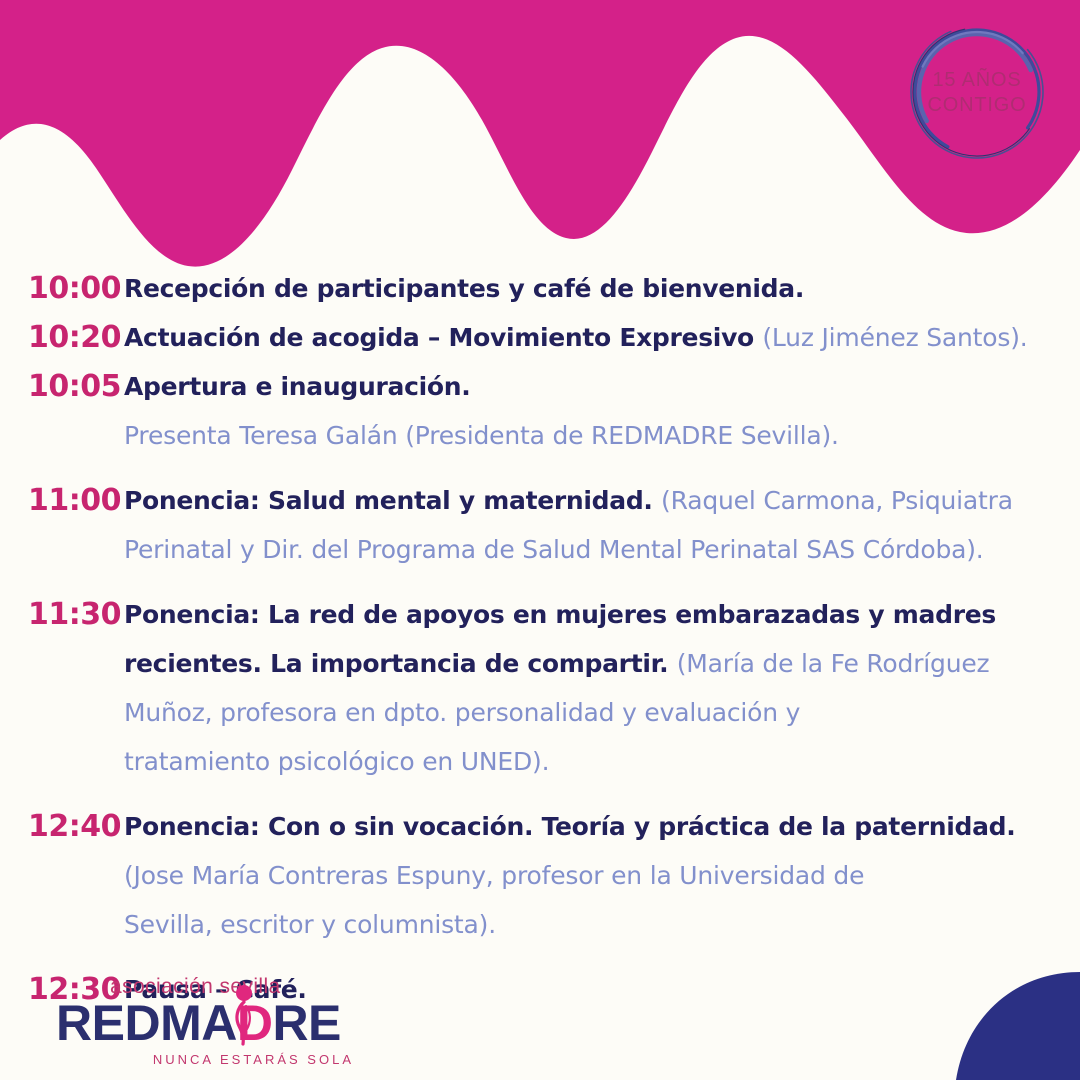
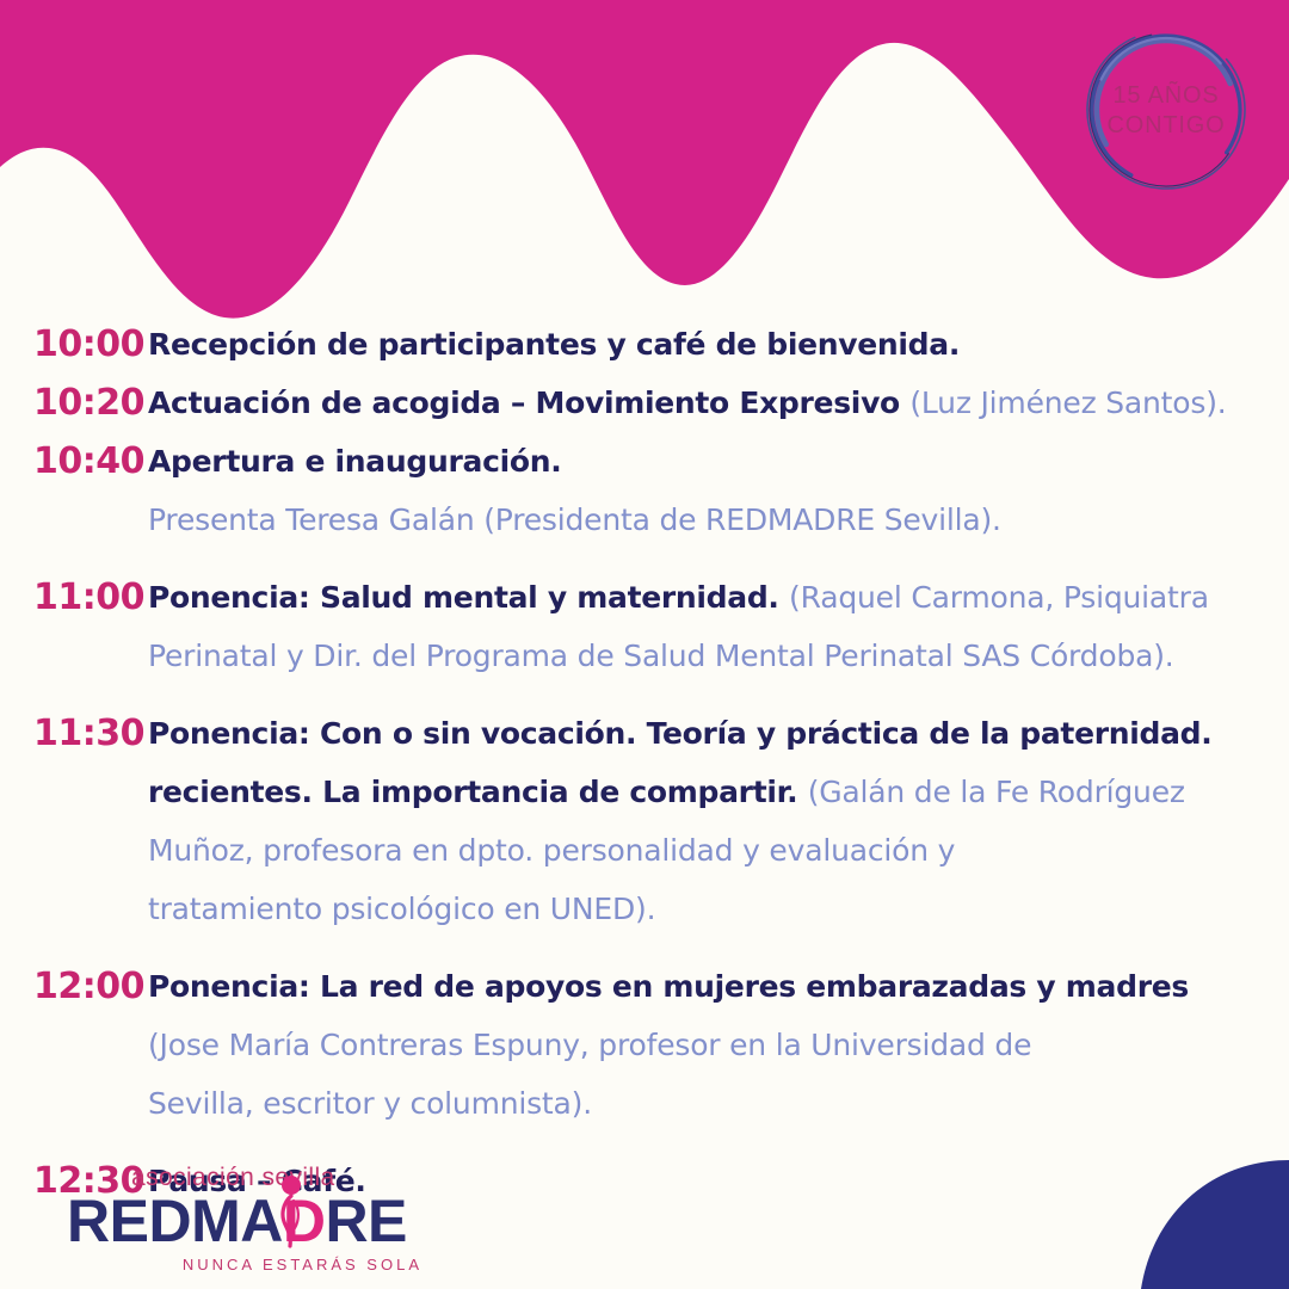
  15 AÑOS
  CONTIGO
  10:00
  Recepción de participantes y café de bienvenida.
  10:20
  Actuación de acogida – Movimiento Expresivo (Luz Jiménez Santos).
- 10:05
+ 10:40
  Apertura e inauguración.
  Presenta Teresa Galán (Presidenta de REDMADRE Sevilla).
  11:00
  Ponencia: Salud mental y maternidad. (Raquel Carmona, Psiquiatra
  Perinatal y Dir. del Programa de Salud Mental Perinatal SAS Córdoba).
  11:30
- Ponencia: La red de apoyos en mujeres embarazadas y madres
+ Ponencia: Con o sin vocación. Teoría y práctica de la paternidad.
- recientes. La importancia de compartir. (María de la Fe Rodríguez
+ recientes. La importancia de compartir. (Galán de la Fe Rodríguez
  Muñoz, profesora en dpto. personalidad y evaluación y
  tratamiento psicológico en UNED).
- 12:40
+ 12:00
- Ponencia: Con o sin vocación. Teoría y práctica de la paternidad.
+ Ponencia: La red de apoyos en mujeres embarazadas y madres
  (Jose María Contreras Espuny, profesor en la Universidad de
  Sevilla, escritor y columnista).
  12:30
  Pausa –afé.
  asociación seilla
  REDMADRE
  NUNCA ESTARÁS SOLA
